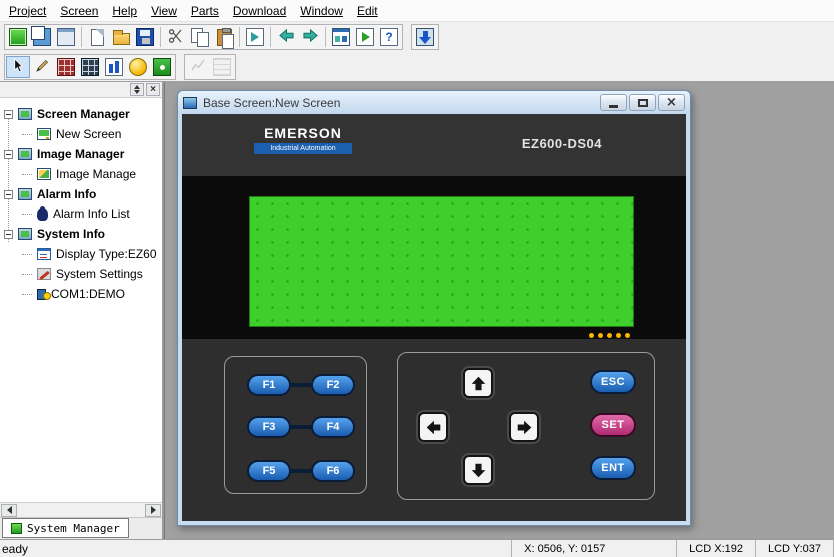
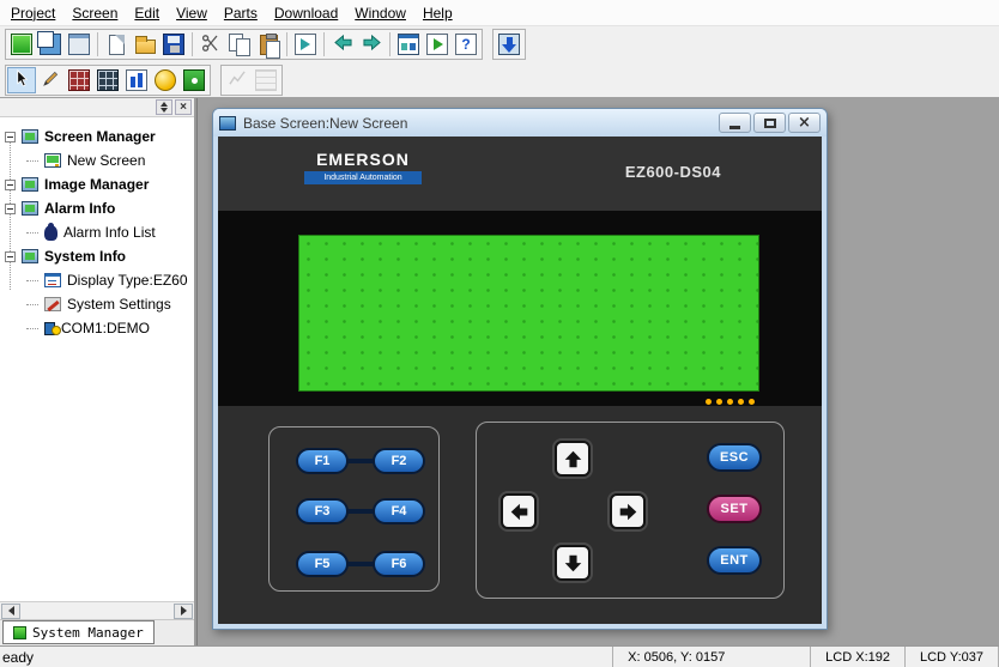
  Project
  Screen
- Help
+ Edit
  View
  Parts
  Download
  Window
- Edit
+ Help
  ×
  Screen Manager
  New Screen
  Image Manager
- Image Manage
  Alarm Info
  Alarm Info List
  System Info
  Display Type:EZ60
  System Settings
  COM1:DEMO
  System Manager
  Base Screen:New Screen
  EMERSON
  EZ600-DS04
  F1
  F2
  F3
  F4
  F5
  F6
  ESC
  SET
  ENT
  eady
  X: 0506, Y: 0157
  LCD X:192
  LCD Y:037
